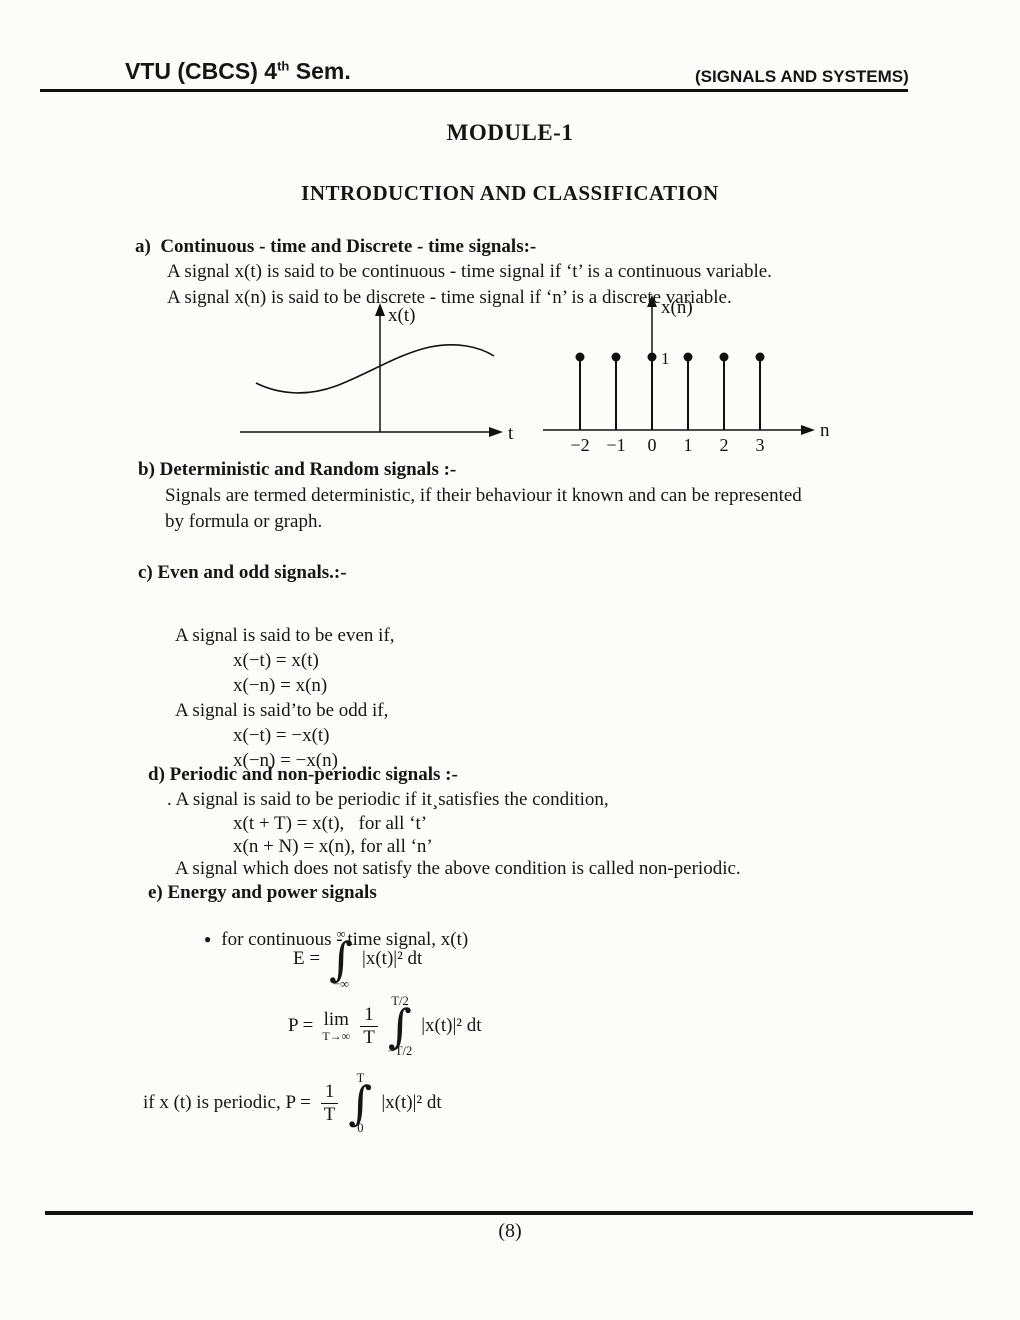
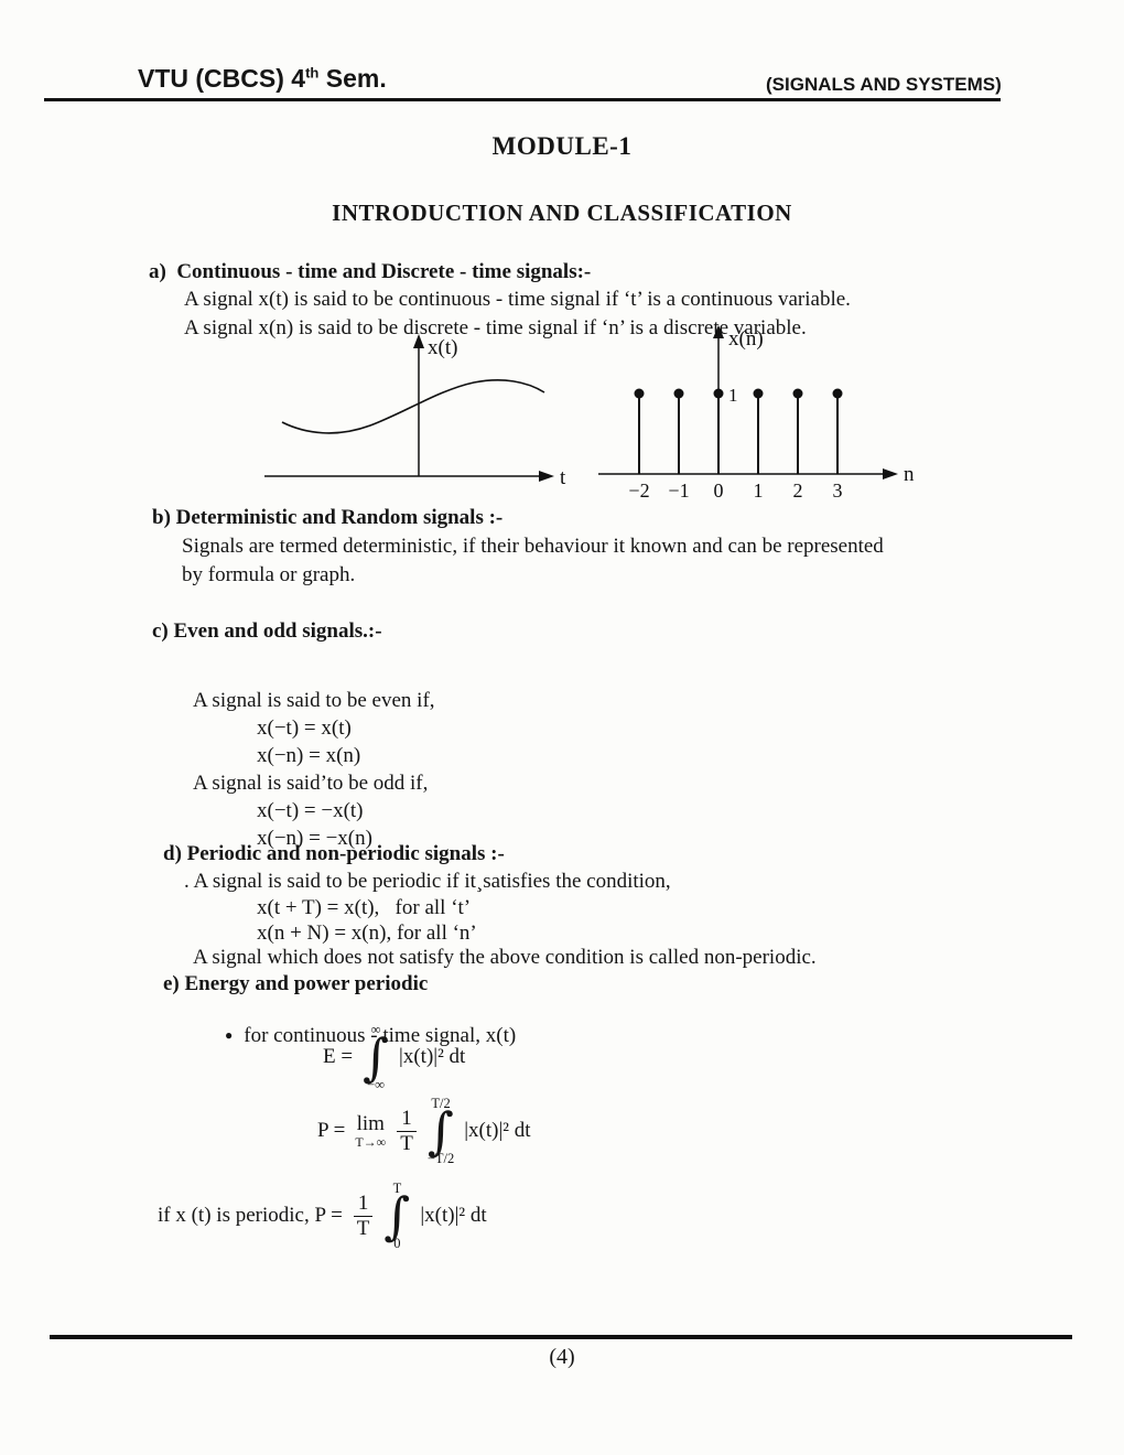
  VTU (CBCS) 4th Sem.
  (SIGNALS AND SYSTEMS)
  MODULE-1
  INTRODUCTION AND CLASSIFICATION
  a) Continuous - time and Discrete - time signals:-
  A signal x(t) is said to be continuous - time signal if ‘t’ is a continuous variable.
  A signal x(n) is said to be discrete - time signal if ‘n’ is a discrete variable.
  x(t)
  t
  x(n)
  n
  1
  −2
  −1
  0
  1
  2
  3
  b) Deterministic and Random signals :-
  Signals are termed deterministic, if their behaviour it known and can be represented
  by formula or graph.
  c) Even and odd signals.:-
  A signal is said to be even if,
  x(−t) = x(t)
  x(−n) = x(n)
  A signal is said’to be odd if,
  x(−t) = −x(t)
  x(−n) = −x(n)
  d) Periodic and non-periodic signals :-
  . A signal is said to be periodic if it¸satisfies the condition,
  x(t + T) = x(t), for all ‘t’
  x(n + N) = x(n), for all ‘n’
  A signal which does not satisfy the above condition is called non-periodic.
- e) Energy and power signals
+ e) Energy and power periodic
  ● for continuous - time signal, x(t)
  E =
  ∞
  ∫
  −∞
  |x(t)|² dt
  P =
  lim
  T→∞
  1
  T
  T/2
  ∫
  −T/2
  |x(t)|² dt
  if x (t) is periodic, P =
  1
  T
  T
  ∫
  0
  |x(t)|² dt
- (8)
+ (4)
